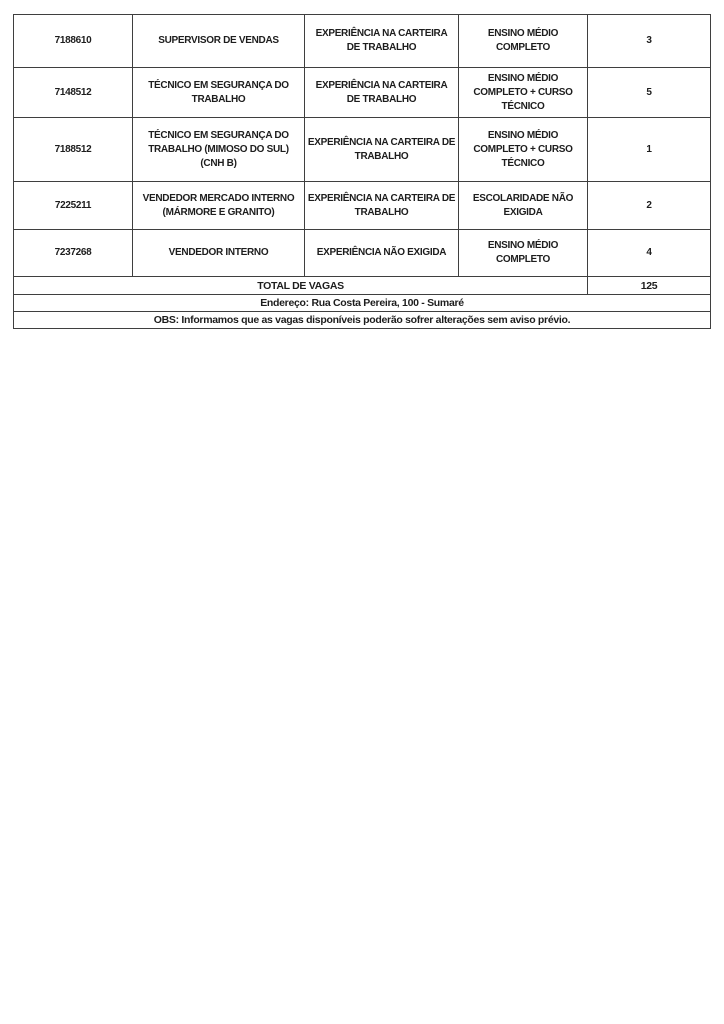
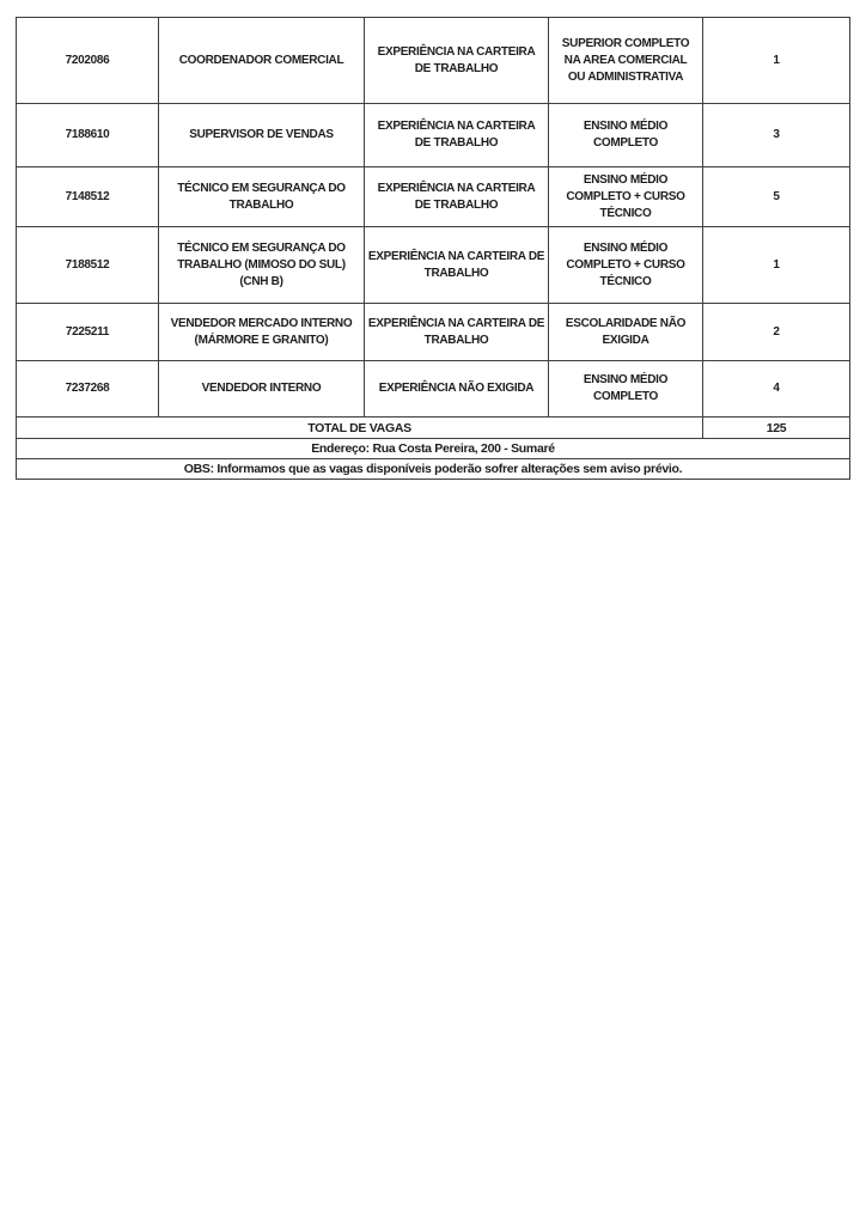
+ 7202086	COORDENADOR COMERCIAL	EXPERIÊNCIA NA CARTEIRA DE TRABALHO	SUPERIOR COMPLETO NA AREA COMERCIAL OU ADMINISTRATIVA	1
  7188610	SUPERVISOR DE VENDAS	EXPERIÊNCIA NA CARTEIRA DE TRABALHO	ENSINO MÉDIO COMPLETO	3
  7148512	TÉCNICO EM SEGURANÇA DO TRABALHO	EXPERIÊNCIA NA CARTEIRA DE TRABALHO	ENSINO MÉDIO COMPLETO + CURSO TÉCNICO	5
  7188512	TÉCNICO EM SEGURANÇA DO TRABALHO (MIMOSO DO SUL) (CNH B)	EXPERIÊNCIA NA CARTEIRA DE TRABALHO	ENSINO MÉDIO COMPLETO + CURSO TÉCNICO	1
  7225211	VENDEDOR MERCADO INTERNO (MÁRMORE E GRANITO)	EXPERIÊNCIA NA CARTEIRA DE TRABALHO	ESCOLARIDADE NÃO EXIGIDA	2
  7237268	VENDEDOR INTERNO	EXPERIÊNCIA NÃO EXIGIDA	ENSINO MÉDIO COMPLETO	4
  TOTAL DE VAGAS	125
- Endereço: Rua Costa Pereira, 100 - Sumaré
+ Endereço: Rua Costa Pereira, 200 - Sumaré
  OBS: Informamos que as vagas disponíveis poderão sofrer alterações sem aviso prévio.
